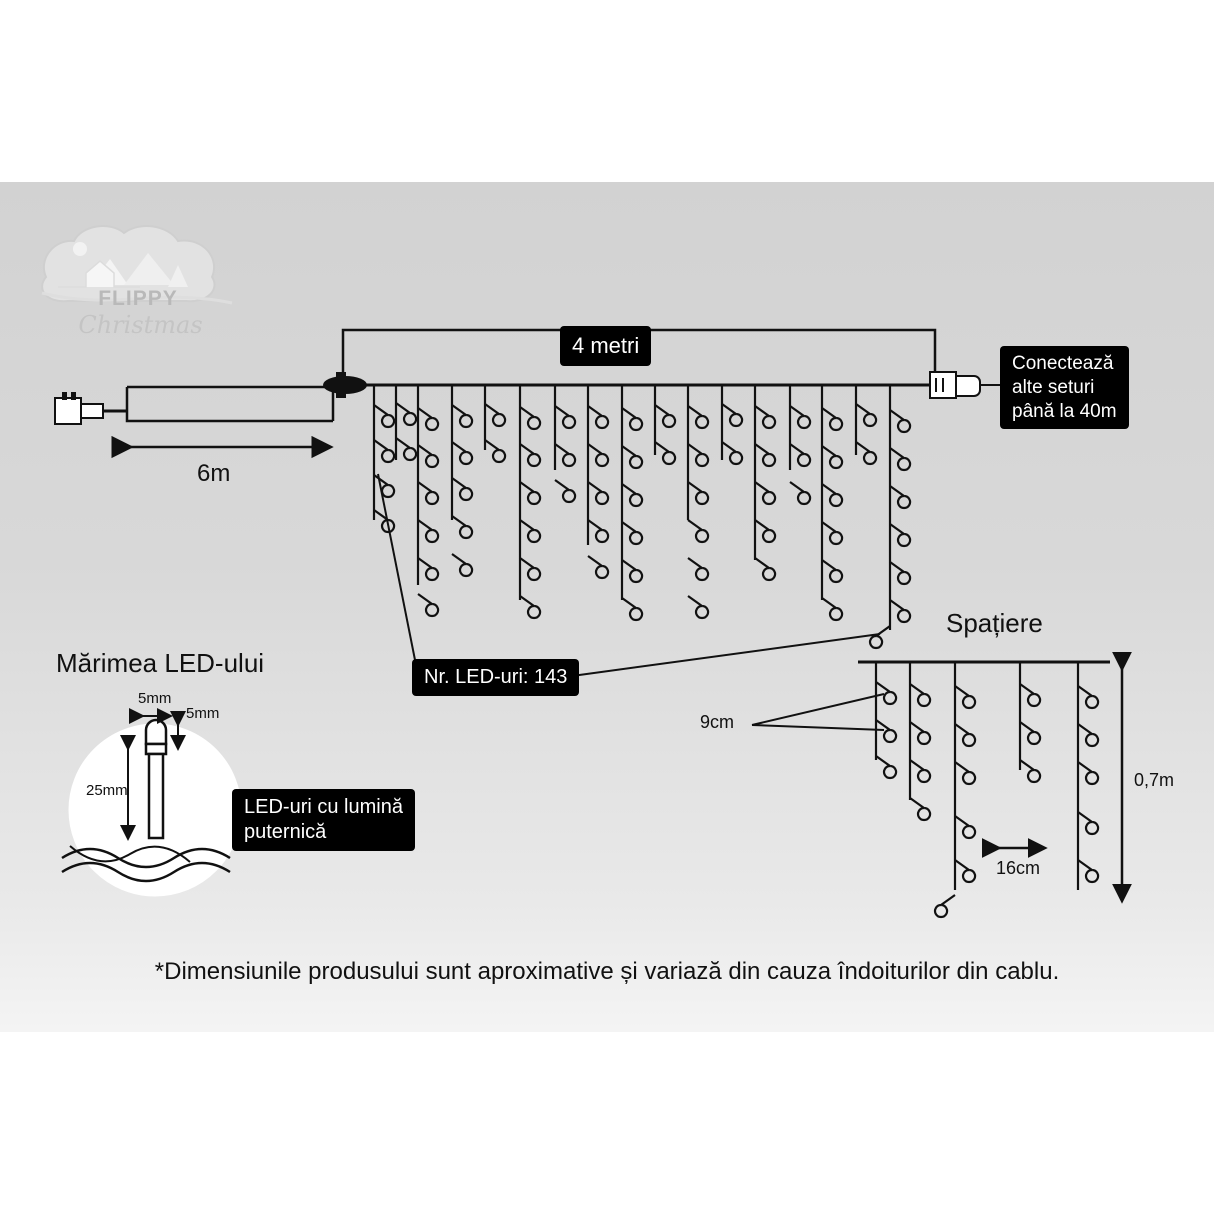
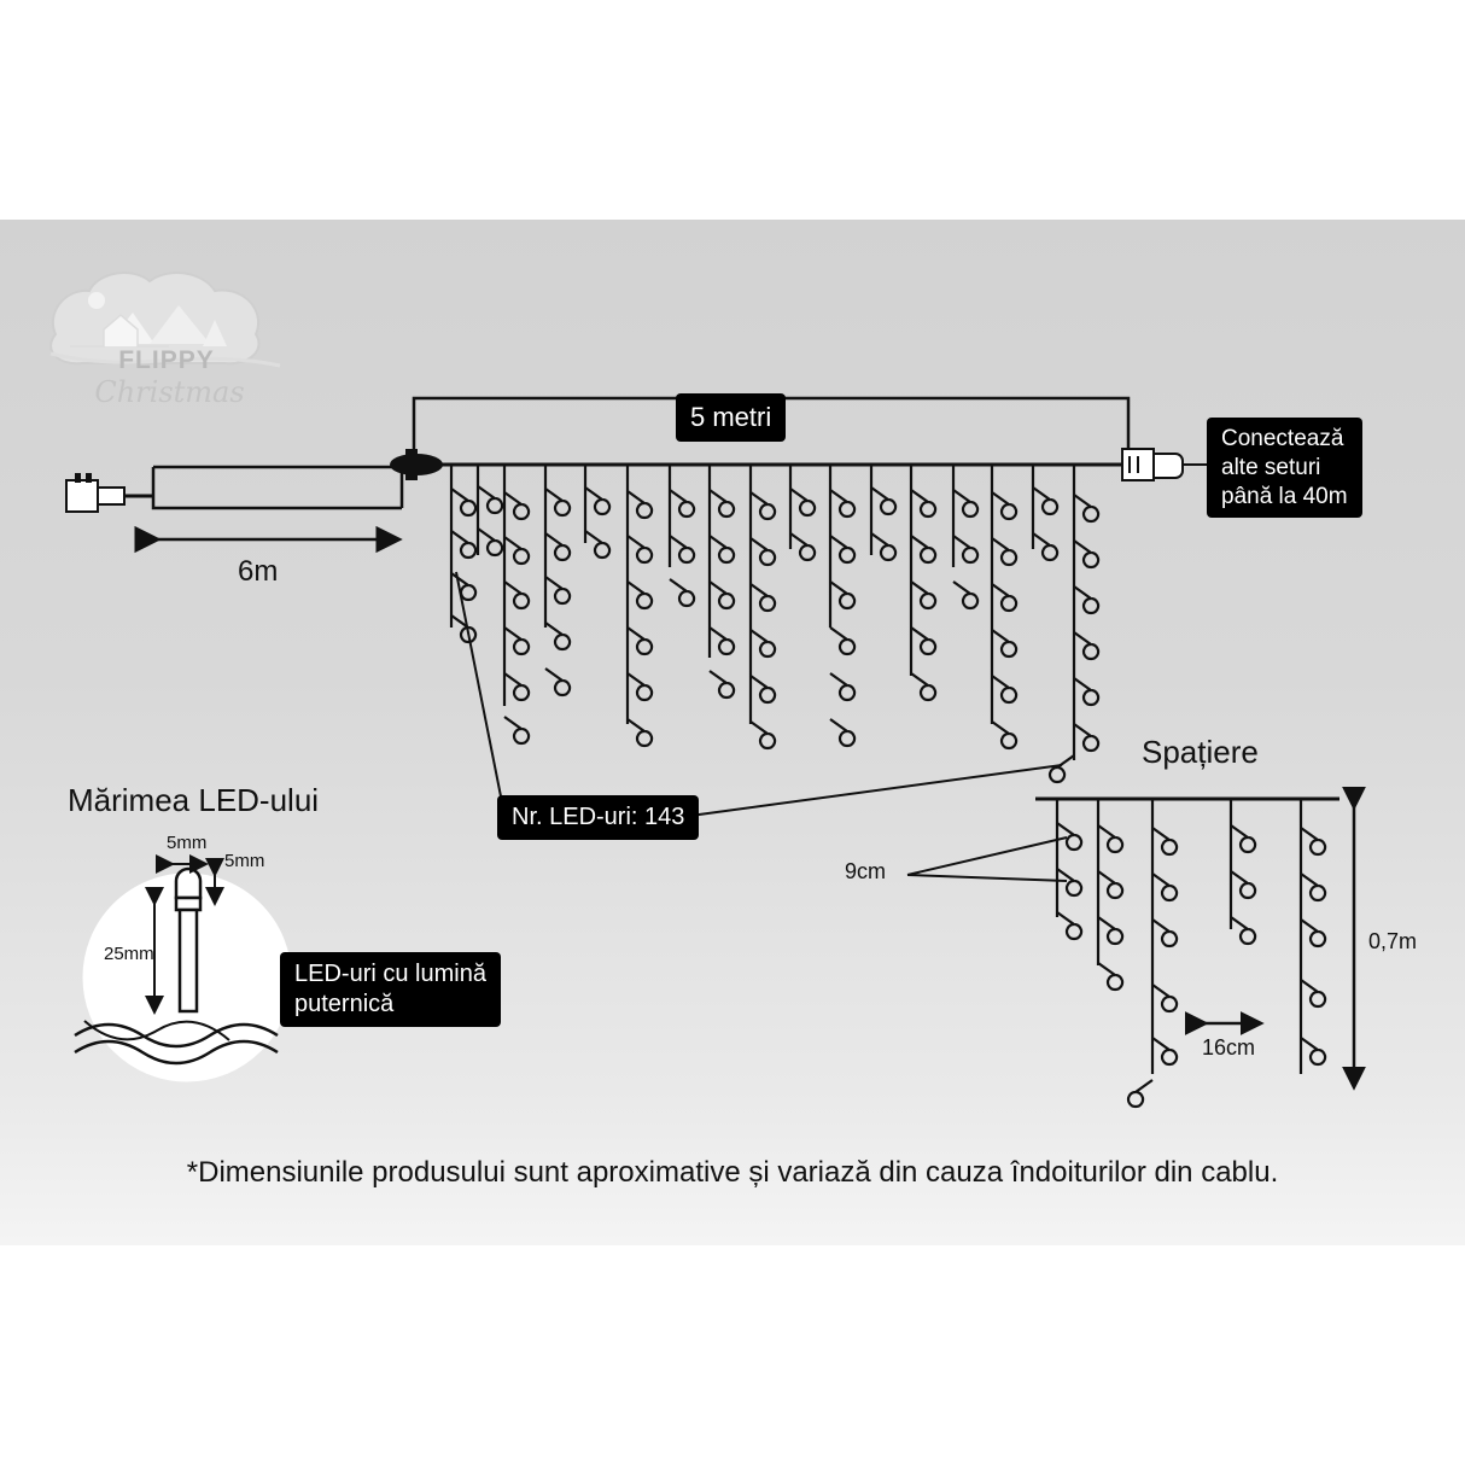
  FLIPPY
  6m
- 4 metri
+ 5 metri
  Conectează
  alte seturi
  până la 40m
  Nr. LED-uri: 143
  Spațiere
  9cm
  16cm
  0,7m
  Mărimea LED-ului
  5mm
  5mm
  25mm
  LED-uri cu lumină
  puternică
  *Dimensiunile produsului sunt aproximative și variază din cauza îndoiturilor din cablu.
